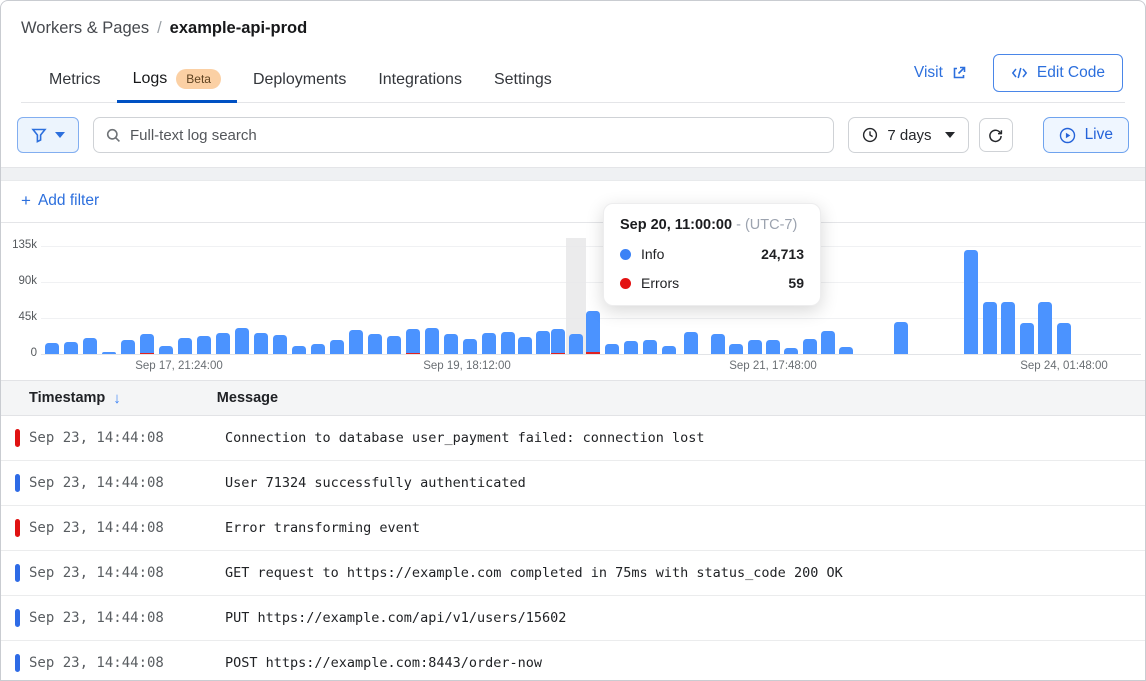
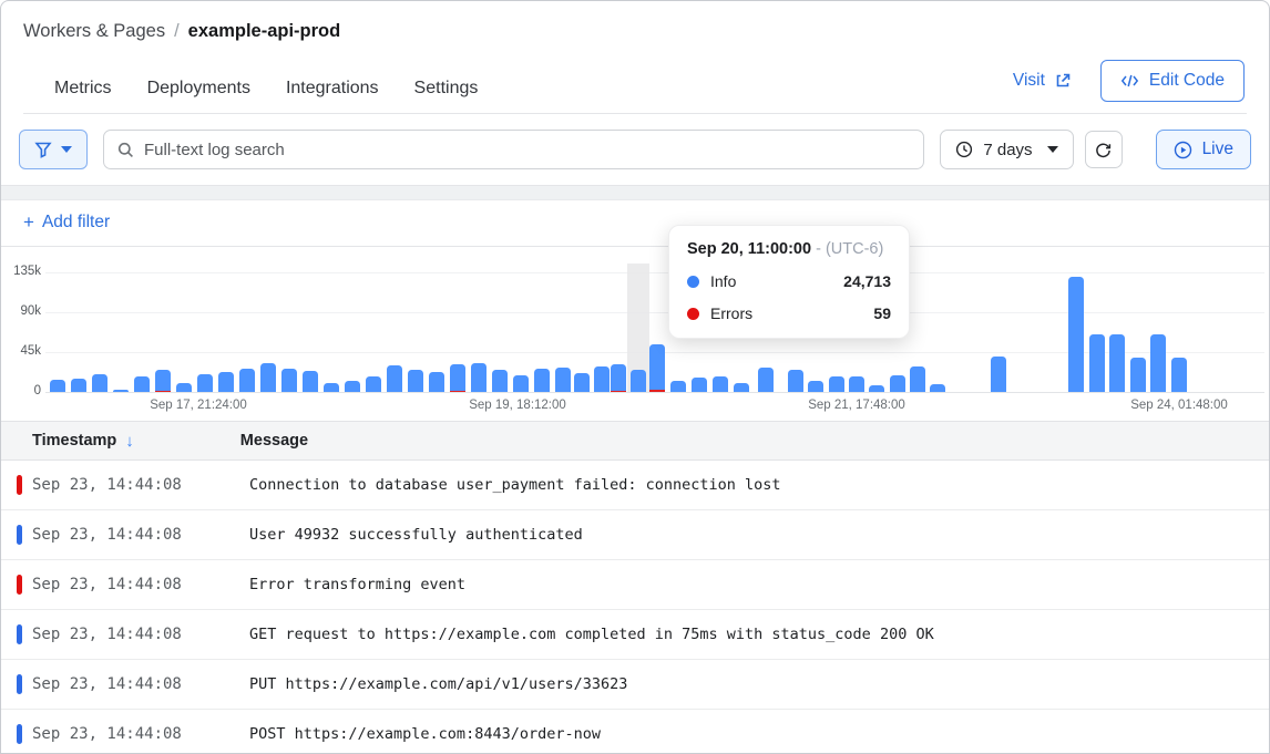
  Workers & Pages
  /
  example-api-prod
  Metrics
- Logs
- Beta
  Deployments
  Integrations
  Settings
  Visit
  Edit Code
  Full-text log search
  7 days
  Live
  +
  Add filter
  0
  45k
  90k
  135k
  Sep 17, 21:24:00
  Sep 19, 18:12:00
  Sep 21, 17:48:00
  Sep 24, 01:48:00
- Sep 20, 11:00:00 - (UTC-7)
+ Sep 20, 11:00:00 - (UTC-6)
  Info
  24,713
  Errors
  59
  Timestamp
  ↓
  Message
  Sep 23, 14:44:08
  Connection to database user_payment failed: connection lost
  Sep 23, 14:44:08
- User 71324 successfully authenticated
+ User 49932 successfully authenticated
  Sep 23, 14:44:08
  Error transforming event
  Sep 23, 14:44:08
  GET request to https://example.com completed in 75ms with status_code 200 OK
  Sep 23, 14:44:08
- PUT https://example.com/api/v1/users/15602
+ PUT https://example.com/api/v1/users/33623
  Sep 23, 14:44:08
  POST https://example.com:8443/order-now
